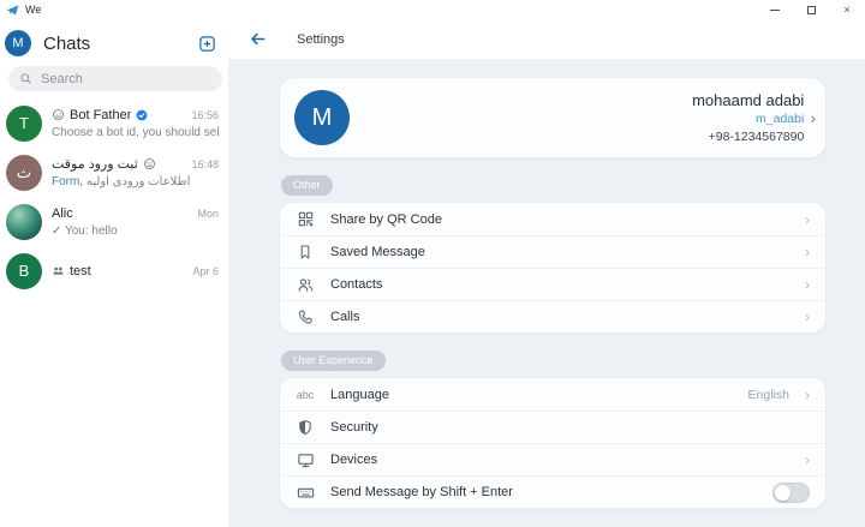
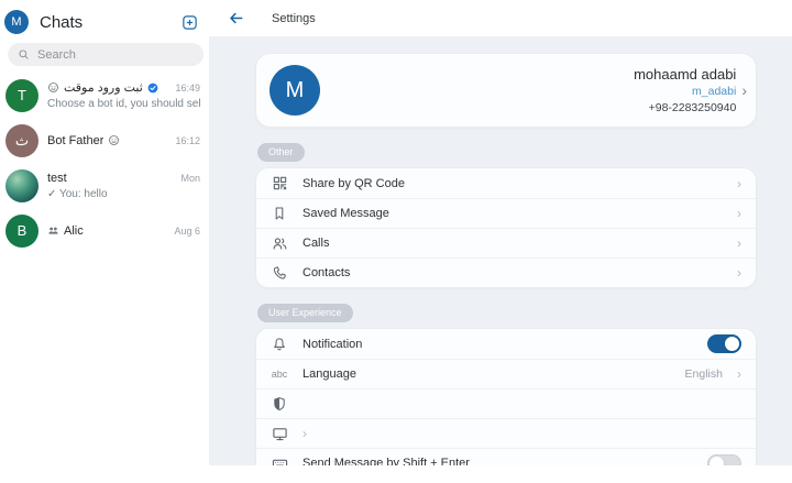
- We
- ×
  M
  Chats
  Search
  T
- Bot Father
+ ثبت ورود موقت
- 16:56
+ 16:49
  Choose a bot id, you should sel
  ث
- ثبت ورود موقت
+ Bot Father
- 16:48
+ 16:12
- Form, اطلاعات ورودی اولیه
- Alic
+ test
  Mon
  ✓ You: hello
  B
- test
+ Alic
- Apr 6
+ Aug 6
  Settings
  M
  mohaamd adabi
  m_adabi
- +98-1234567890
+ +98-2283250940
  ›
  Other
  Share by QR Code
  ›
  Saved Message
  ›
- Contacts
+ Calls
  ›
- Calls
+ Contacts
  ›
  User Experience
+ Notification
  abc
  Language
  English
  ›
- Security
- Devices
  ›
  Send Message by Shift + Enter
